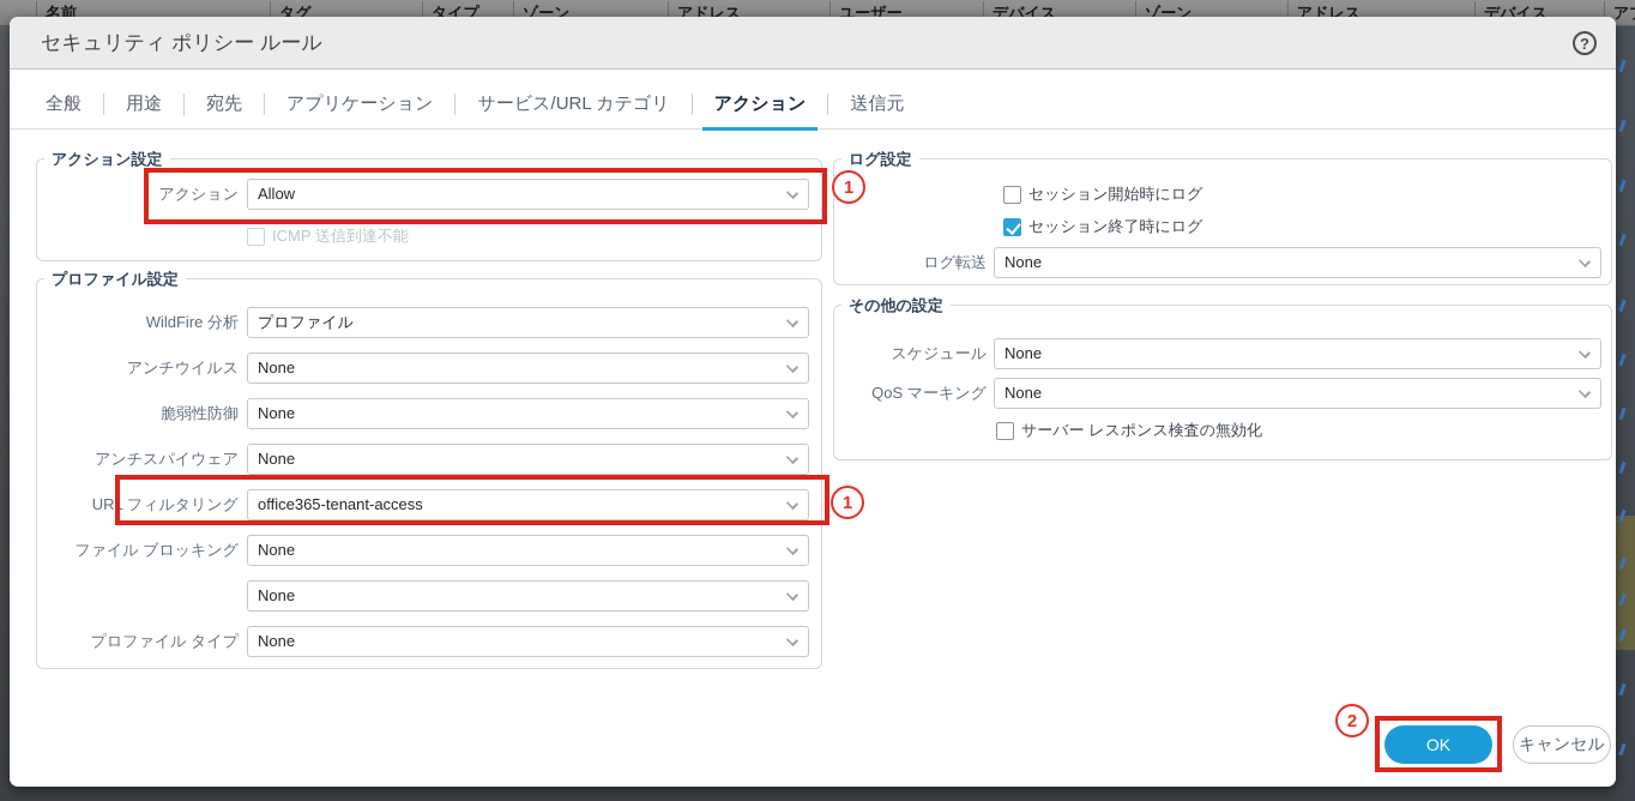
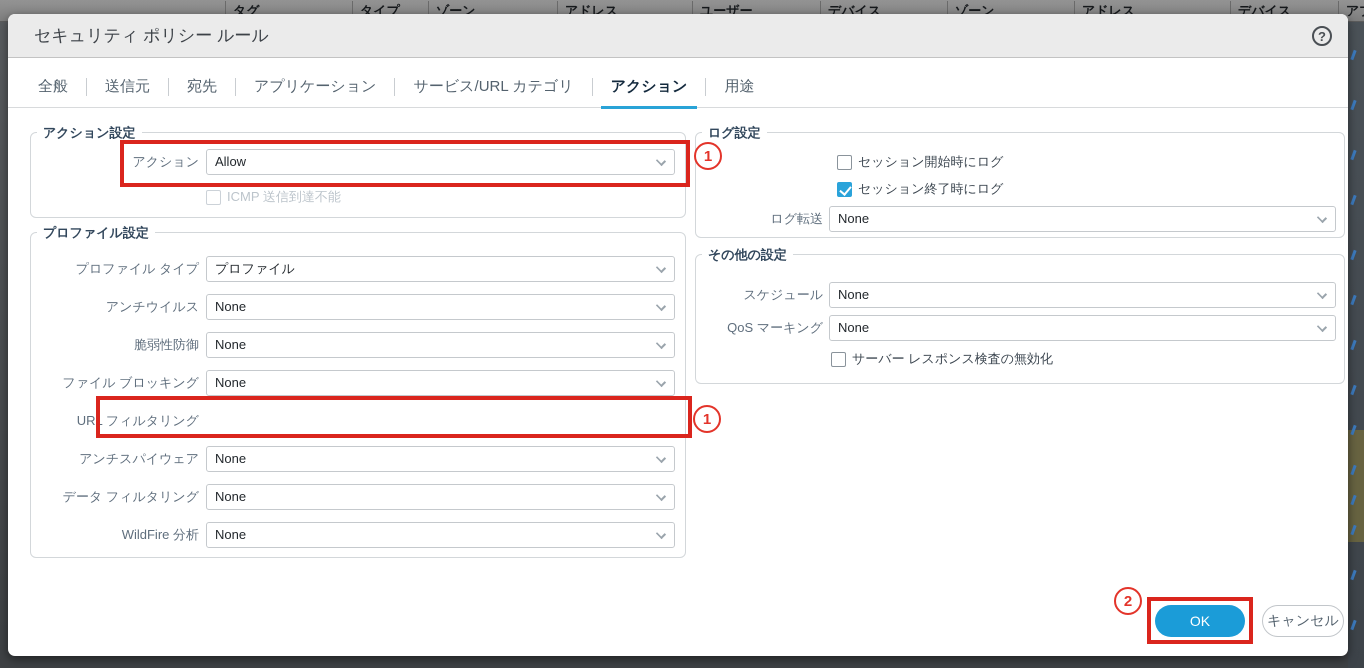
- 名前
  タグ
  タイプ
  ゾーン
  アドレス
  ユーザー
  デバイス
  ゾーン
  アドレス
  デバイス
  セキュリティ ポリシー ルール
  ?
  全般
- 用途
+ 送信元
  宛先
  アプリケーション
  サービス/URL カテゴリ
  アクション
- 送信元
+ 用途
  アクション設定
  アクション
  Allow
  ICMP 送信到達不能
  プロファイル設定
- WildFire 分析
+ プロファイル タイプ
  プロファイル
  アンチウイルス
  None
  脆弱性防御
  None
- アンチスパイウェア
+ ファイル ブロッキング
  None
  URL フィルタリング
- office365-tenant-access
- ファイル ブロッキング
+ アンチスパイウェア
  None
+ データ フィルタリング
  None
- プロファイル タイプ
+ WildFire 分析
  None
  ログ設定
  セッション開始時にログ
  セッション終了時にログ
  ログ転送
  None
  その他の設定
  スケジュール
  None
  QoS マーキング
  None
  サーバー レスポンス検査の無効化
  OK
  キャンセル
  1
  1
  2
